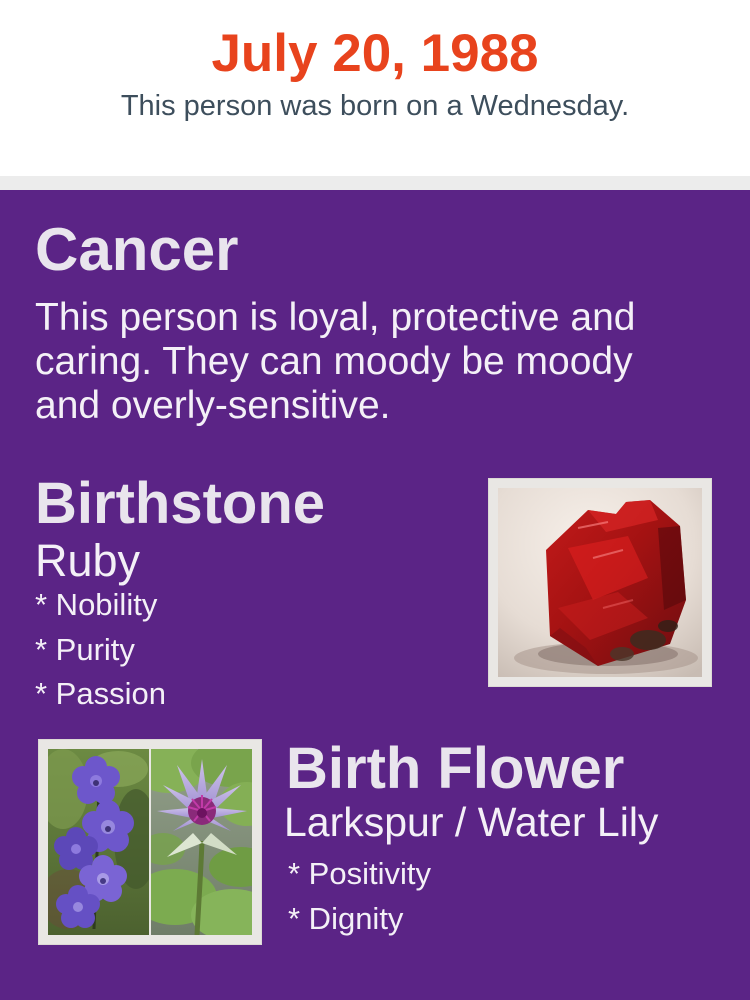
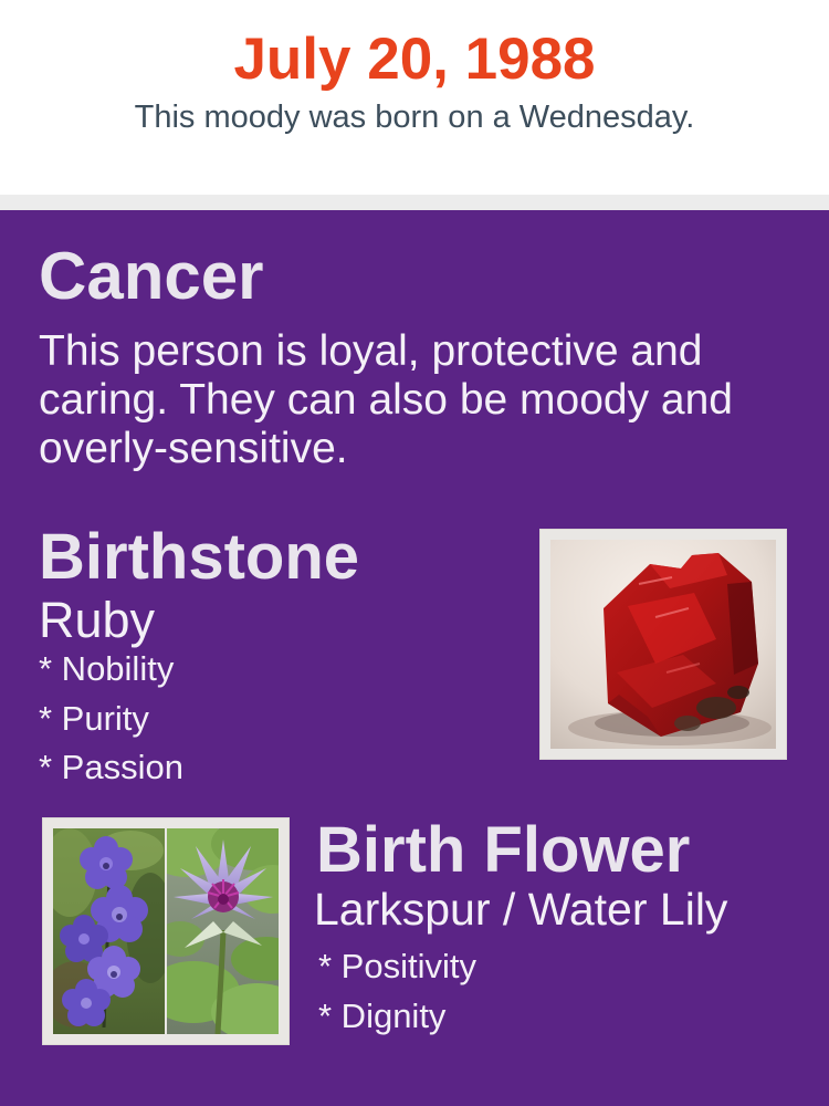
  July 20, 1988
- This person was born on a Wednesday.
+ This moody was born on a Wednesday.
  Cancer
- This person is loyal, protective and caring. They can moody be moody and overly-sensitive.
+ This person is loyal, protective and caring. They can also be moody and overly-sensitive.
  Birthstone
  Ruby
  * Nobility
  * Purity
  * Passion
  Birth Flower
  Larkspur / Water Lily
  * Positivity
  * Dignity
